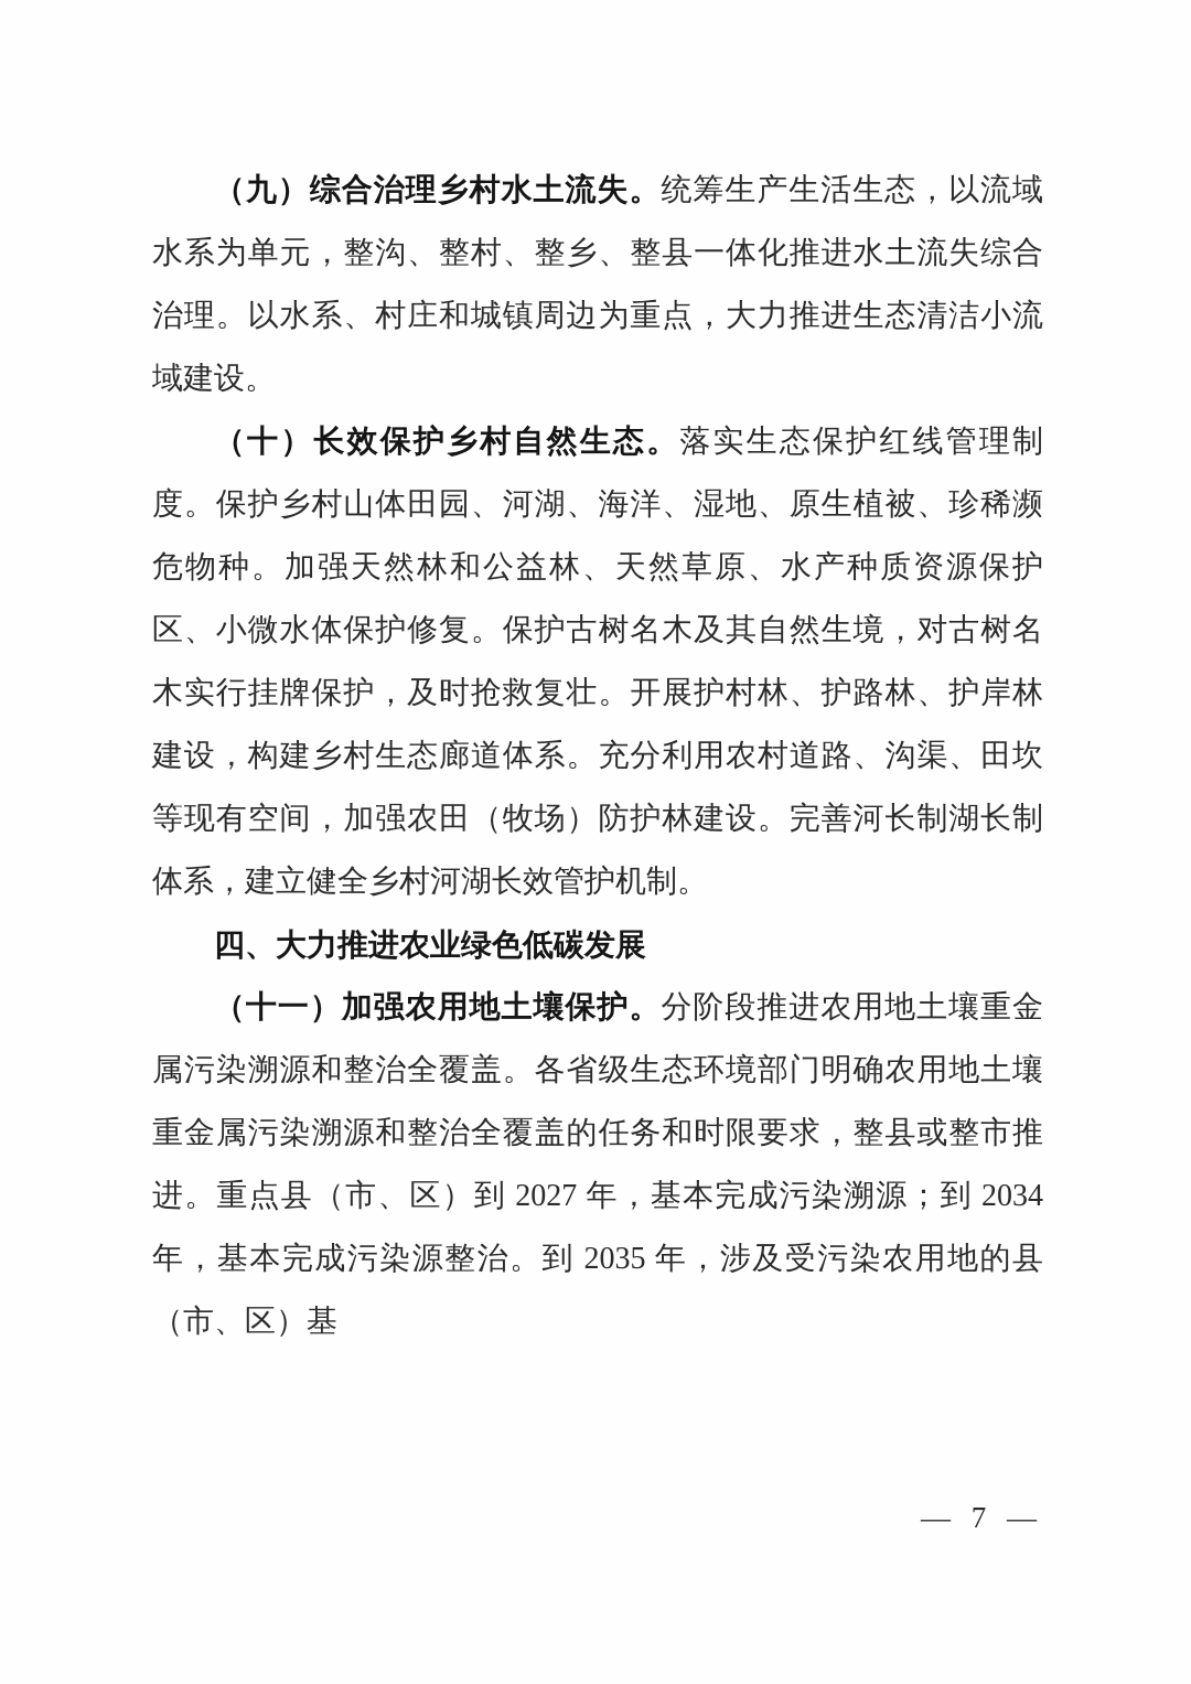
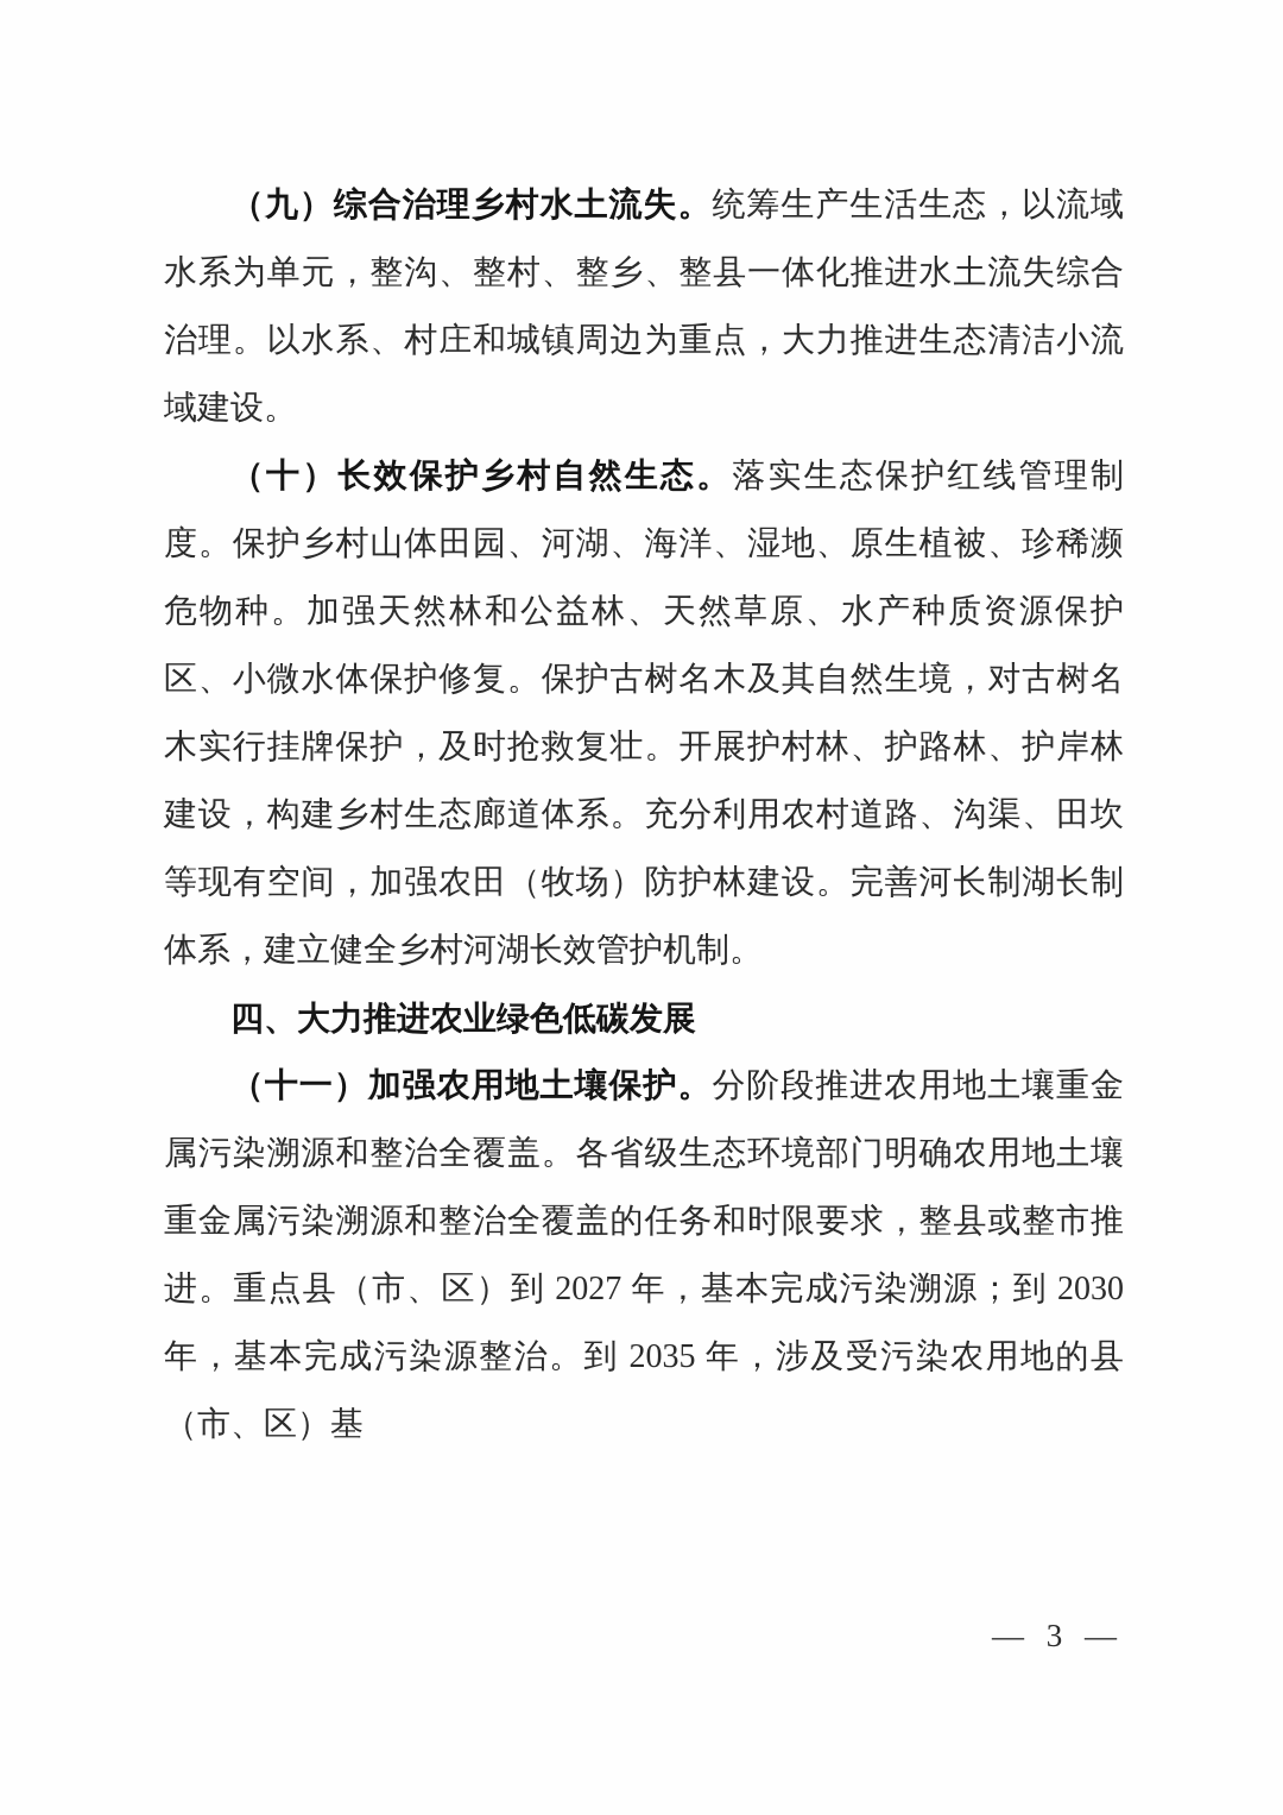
  （九）综合治理乡村水土流失。统筹生产生活生态，以流域水系为单元，整沟、整村、整乡、整县一体化推进水土流失综合治理。以水系、村庄和城镇周边为重点，大力推进生态清洁小流域建设。
  （十）长效保护乡村自然生态。落实生态保护红线管理制度。保护乡村山体田园、河湖、海洋、湿地、原生植被、珍稀濒危物种。加强天然林和公益林、天然草原、水产种质资源保护区、小微水体保护修复。保护古树名木及其自然生境，对古树名木实行挂牌保护，及时抢救复壮。开展护村林、护路林、护岸林建设，构建乡村生态廊道体系。充分利用农村道路、沟渠、田坎等现有空间，加强农田（牧场）防护林建设。完善河长制湖长制体系，建立健全乡村河湖长效管护机制。
  四、大力推进农业绿色低碳发展
- （十一）加强农用地土壤保护。分阶段推进农用地土壤重金属污染溯源和整治全覆盖。各省级生态环境部门明确农用地土壤重金属污染溯源和整治全覆盖的任务和时限要求，整县或整市推进。重点县（市、区）到 2027 年，基本完成污染溯源；到 2034 年，基本完成污染源整治。到 2035 年，涉及受污染农用地的县（市、区）基
+ （十一）加强农用地土壤保护。分阶段推进农用地土壤重金属污染溯源和整治全覆盖。各省级生态环境部门明确农用地土壤重金属污染溯源和整治全覆盖的任务和时限要求，整县或整市推进。重点县（市、区）到 2027 年，基本完成污染溯源；到 2030 年，基本完成污染源整治。到 2035 年，涉及受污染农用地的县（市、区）基
- — 7 —
+ — 3 —
